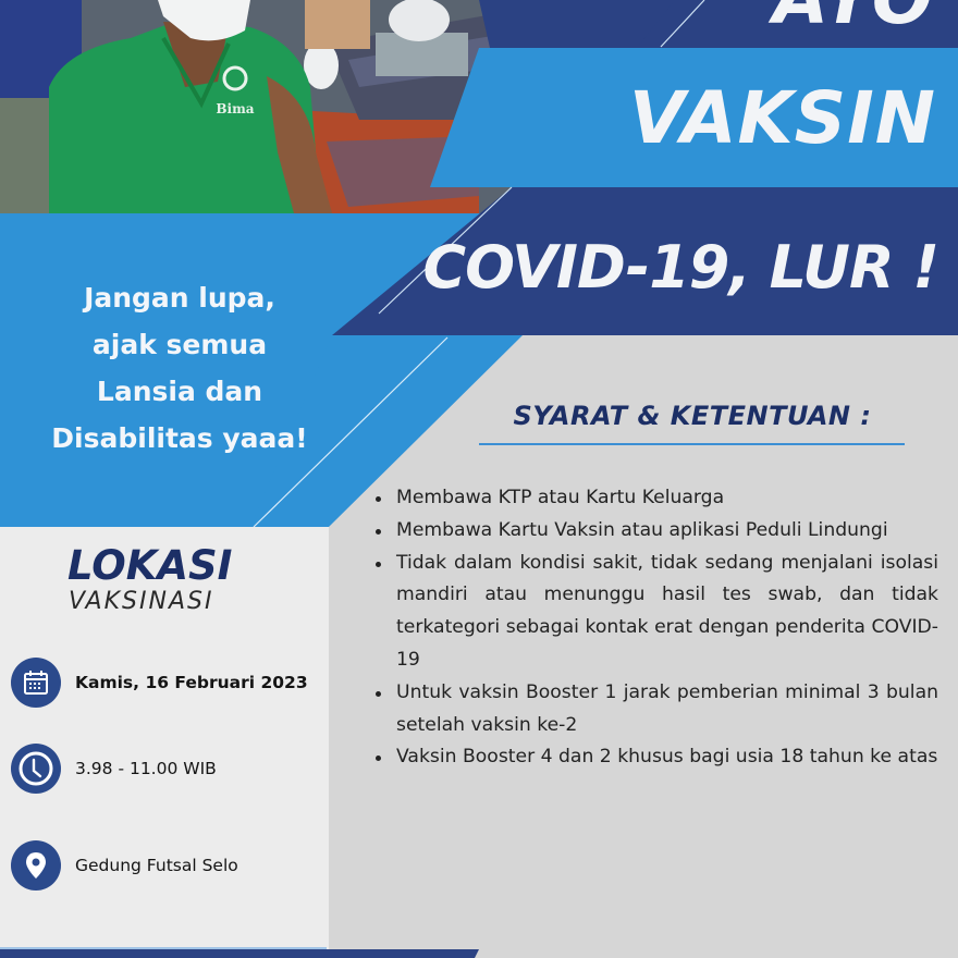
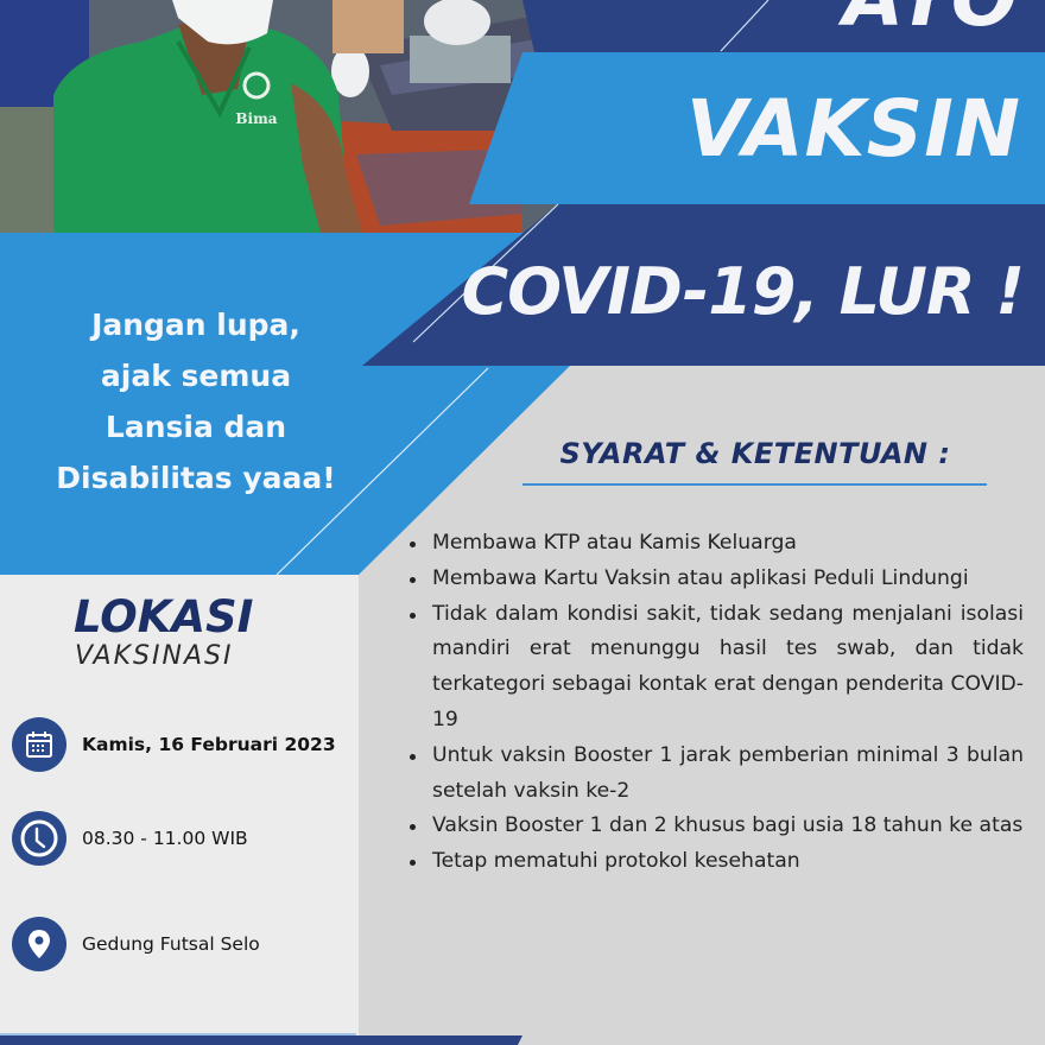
  Bima
  VAKSIN
  COVID-19, LUR !
  Jangan lupa,
  ajak semua
  Lansia dan
  Disabilitas yaaa!
  LOKASI
  VAKSINASI
  Kamis, 16 Februari 2023
- 3.98 - 11.00 WIB
+ 08.30 - 11.00 WIB
  Gedung Futsal Selo
  SYARAT & KETENTUAN :
- Membawa KTP atau Kartu Keluarga
+ Membawa KTP atau Kamis Keluarga
  Membawa Kartu Vaksin atau aplikasi Peduli Lindungi
- Tidak dalam kondisi sakit, tidak sedang menjalani isolasi mandiri atau menunggu hasil tes swab, dan tidak terkategori sebagai kontak erat dengan penderita COVID-19
+ Tidak dalam kondisi sakit, tidak sedang menjalani isolasi mandiri erat menunggu hasil tes swab, dan tidak terkategori sebagai kontak erat dengan penderita COVID-19
  Untuk vaksin Booster 1 jarak pemberian minimal 3 bulan setelah vaksin ke-2
- Vaksin Booster 4 dan 2 khusus bagi usia 18 tahun ke atas
+ Vaksin Booster 1 dan 2 khusus bagi usia 18 tahun ke atas
+ Tetap mematuhi protokol kesehatan
